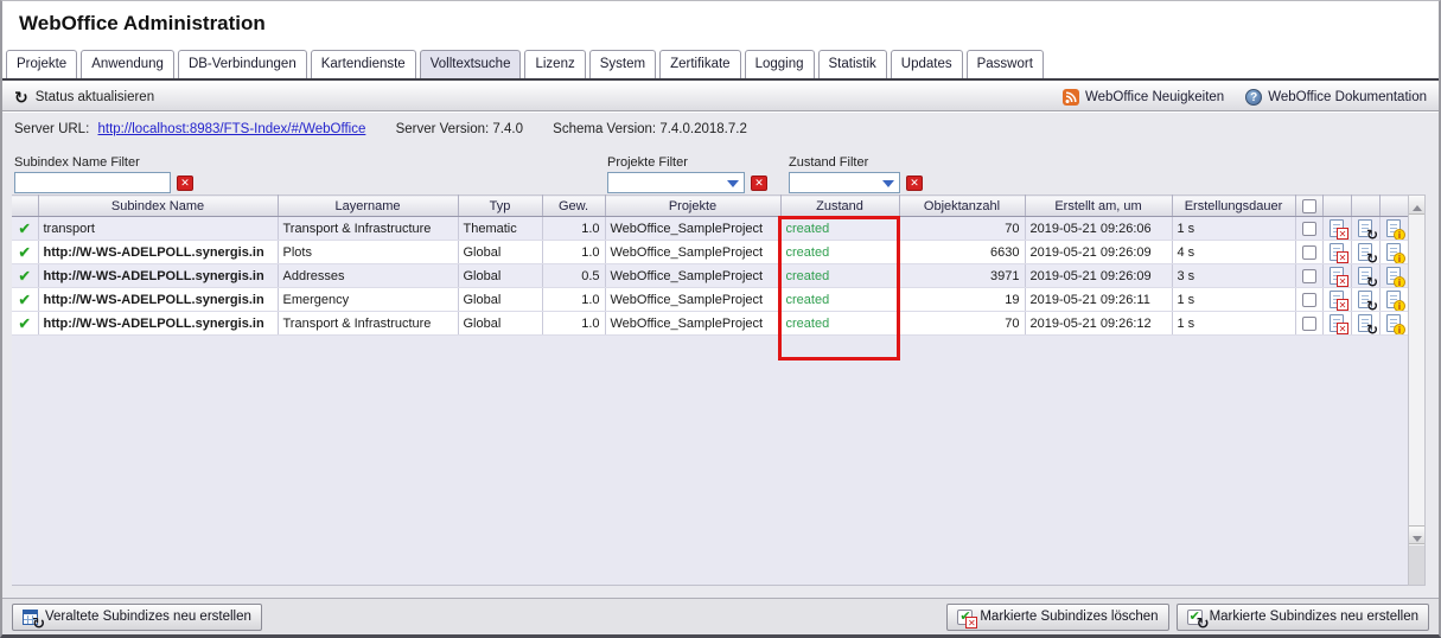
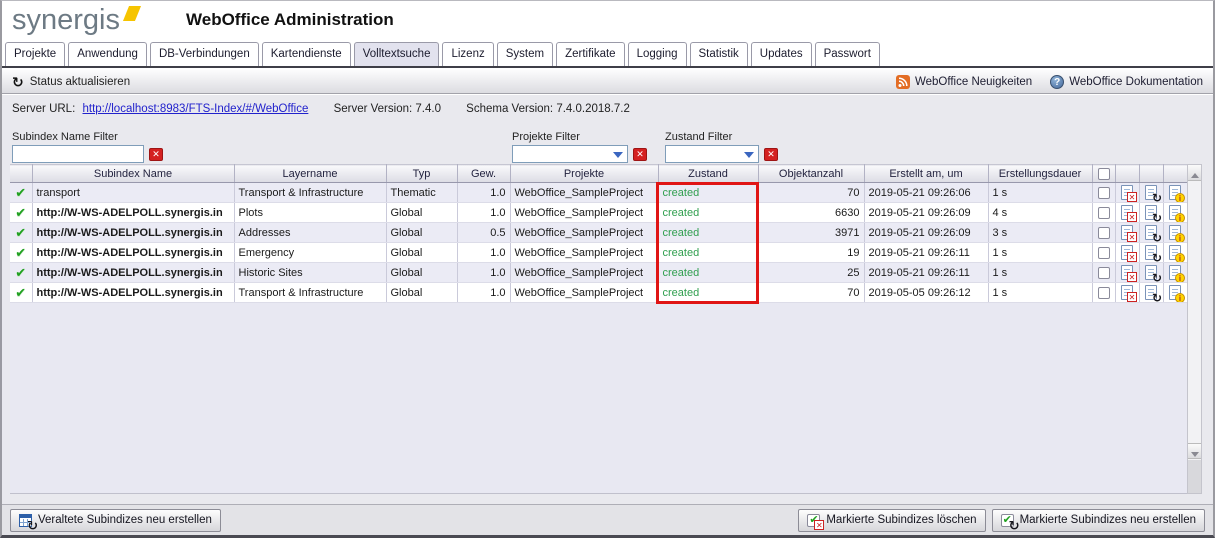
+ synergis
  WebOffice Administration
  Projekte
  Anwendung
  DB-Verbindungen
  Kartendienste
  Volltextsuche
  Lizenz
  System
  Zertifikate
  Logging
  Statistik
  Updates
  Passwort
  ↻
  Status aktualisieren
  WebOffice Neuigkeiten
  ?
  WebOffice Dokumentation
  Server URL: http://localhost:8983/FTS-Index/#/WebOffice Server Version: 7.4.0 Schema Version: 7.4.0.2018.7.2
  Subindex Name Filter
  ✕
  Projekte Filter
  ✕
  Zustand Filter
  ✕
  	Subindex Name	Layername	Typ	Gew.	Projekte	Zustand	Objektanzahl	Erstellt am, um	Erstellungsdauer
  ✔	transport	Transport & Infrastructure	Thematic	1.0	WebOffice_SampleProject	created	70	2019-05-21 09:26:06	1 s		✕	↻	i
  ✔	http://W-WS-ADELPOLL.synergis.in	Plots	Global	1.0	WebOffice_SampleProject	created	6630	2019-05-21 09:26:09	4 s		✕	↻	i
  ✔	http://W-WS-ADELPOLL.synergis.in	Addresses	Global	0.5	WebOffice_SampleProject	created	3971	2019-05-21 09:26:09	3 s		✕	↻	i
  ✔	http://W-WS-ADELPOLL.synergis.in	Emergency	Global	1.0	WebOffice_SampleProject	created	19	2019-05-21 09:26:11	1 s		✕	↻	i
+ ✔	http://W-WS-ADELPOLL.synergis.in	Historic Sites	Global	1.0	WebOffice_SampleProject	created	25	2019-05-21 09:26:11	1 s		✕	↻	i
- ✔	http://W-WS-ADELPOLL.synergis.in	Transport & Infrastructure	Global	1.0	WebOffice_SampleProject	created	70	2019-05-21 09:26:12	1 s		✕	↻	i
+ ✔	http://W-WS-ADELPOLL.synergis.in	Transport & Infrastructure	Global	1.0	WebOffice_SampleProject	created	70	2019-05-05 09:26:12	1 s		✕	↻	i
  ↻
  Veraltete Subindizes neu erstellen
  ✕
  Markierte Subindizes löschen
  ↻
  Markierte Subindizes neu erstellen
